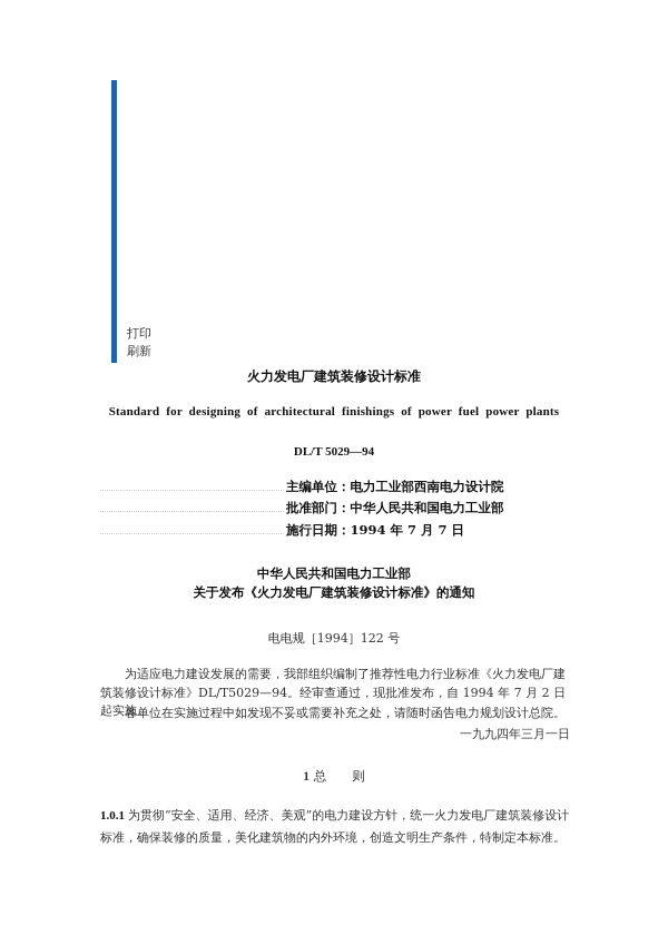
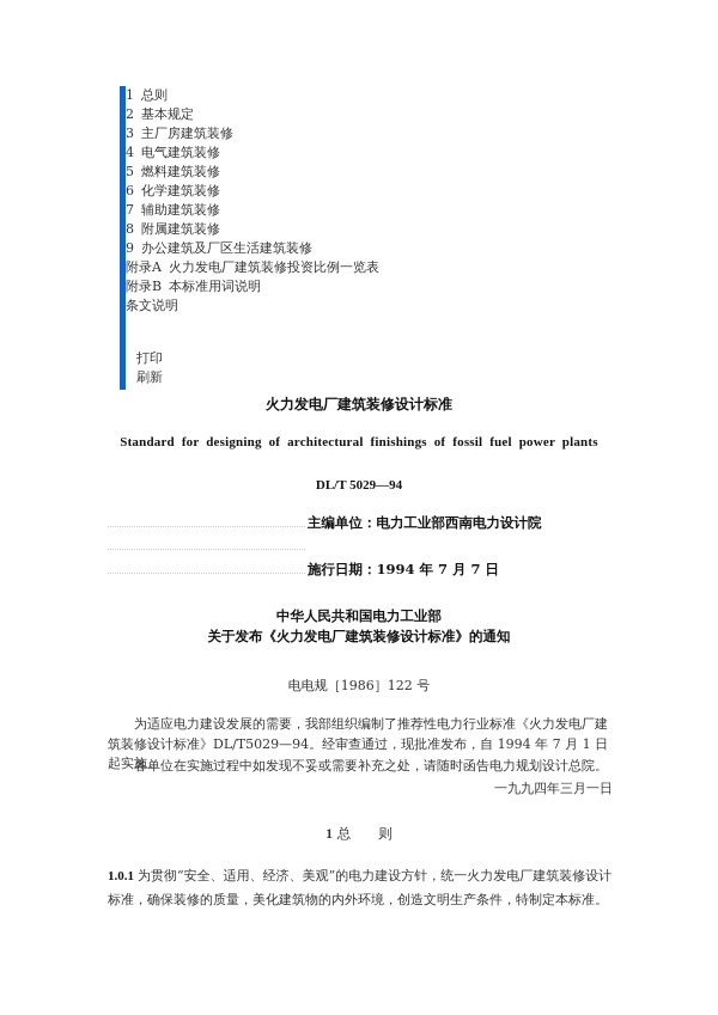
+ 1 总则
+ 2 基本规定
+ 3 主厂房建筑装修
+ 4 电气建筑装修
+ 5 燃料建筑装修
+ 6 化学建筑装修
+ 7 辅助建筑装修
+ 8 附属建筑装修
+ 9 办公建筑及厂区生活建筑装修
+ 附录A 火力发电厂建筑装修投资比例一览表
+ 附录B 本标准用词说明
+ 条文说明
  打印
  刷新
  火力发电厂建筑装修设计标准
- Standard for designing of architectural finishings of power fuel power plants
+ Standard for designing of architectural finishings of fossil fuel power plants
  DL/T 5029—94
  主编单位：电力工业部西南电力设计院
- 批准部门：中华人民共和国电力工业部
  施行日期：1994 年 7 月 7 日
  中华人民共和国电力工业部
  关于发布《火力发电厂建筑装修设计标准》的通知
- 电电规［1994］122 号
+ 电电规［1986］122 号
- 为适应电力建设发展的需要，我部组织编制了推荐性电力行业标准《火力发电厂建筑装修设计标准》DL/T5029—94。经审查通过，现批准发布，自 1994 年 7 月 2 日起实施。
+ 为适应电力建设发展的需要，我部组织编制了推荐性电力行业标准《火力发电厂建筑装修设计标准》DL/T5029—94。经审查通过，现批准发布，自 1994 年 7 月 1 日起实施。
  各单位在实施过程中如发现不妥或需要补充之处，请随时函告电力规划设计总院。
  一九九四年三月一日
  1 总 则
  1.0.1 为贯彻“安全、适用、经济、美观”的电力建设方针，统一火力发电厂建筑装修设计标准，确保装修的质量，美化建筑物的内外环境，创造文明生产条件，特制定本标准。
